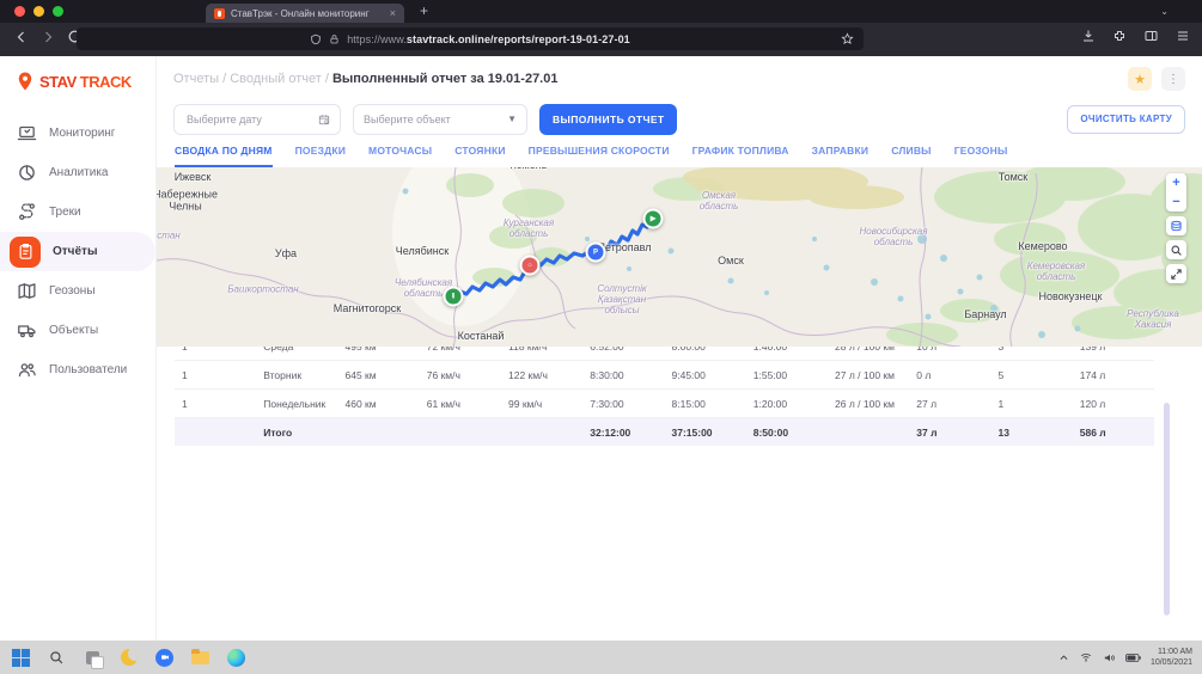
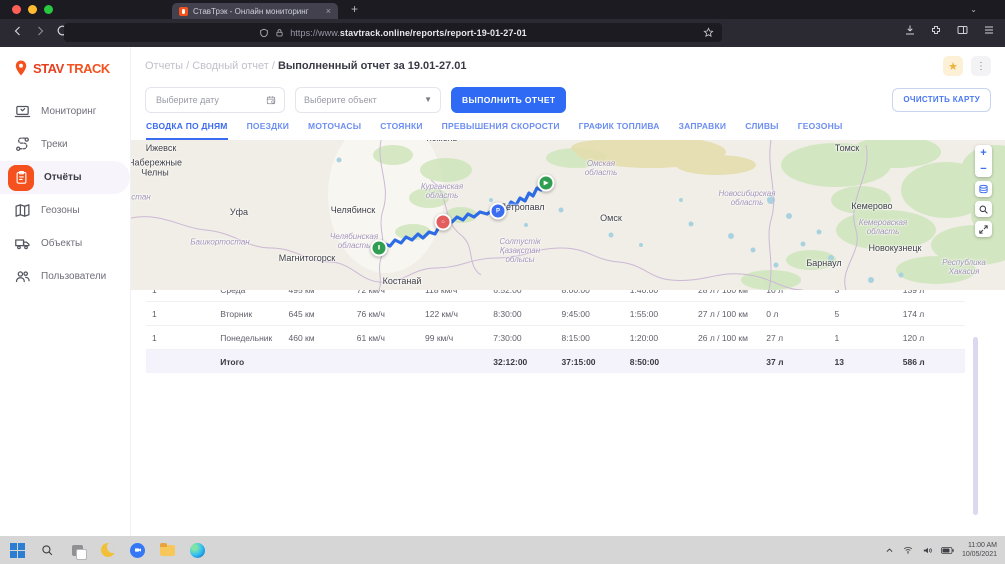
  СтавТрэк - Онлайн мониторинг
  ×
  +
  ⌄
  https://www.stavtrack.online/reports/report-19-01-27-01
  STAV
  TRACK
  Мониторинг
- Аналитика
  Треки
  Отчёты
  Геозоны
  Объекты
  Пользователи
  Отчеты / Сводный отчет / Выполненный отчет за 19.01-27.01
  ★
  ⋮
  Выберите дату
  Выберите объект
  ▼
  ВЫПОЛНИТЬ ОТЧЕТ
  ОЧИСТИТЬ КАРТУ
  СВОДКА ПО ДНЯМ
  ПОЕЗДКИ
  МОТОЧАСЫ
  СТОЯНКИ
  ПРЕВЫШЕНИЯ СКОРОСТИ
  ГРАФИК ТОПЛИВА
  ЗАПРАВКИ
  СЛИВЫ
  ГЕОЗОНЫ
  Ижевск
  Набережные
  Челны
  Уфа
  Челябинск
  Магнитогорск
  Костанай
  етропавл
  Омск
  Томск
  Кемерово
  Новокузнецк
  Барнаул
  стан
  Башкортостан
  Челябинская
  область
  Курганская
  область
  Солтустік
  Қазақстан
  облысы
  Омская
  область
  Новосибирская
  область
  Кемеровская
  область
  Республика
  Хакасия
  +
  −
  1	Вторник	645 км	76 км/ч	122 км/ч	8:30:00	9:45:00	1:55:00	27 л / 100 км	0 л	5	174 л
  1	Понедельник	460 км	61 км/ч	99 км/ч	7:30:00	8:15:00	1:20:00	26 л / 100 км	27 л	1	120 л
  	Итого				32:12:00	37:15:00	8:50:00		37 л	13	586 л
